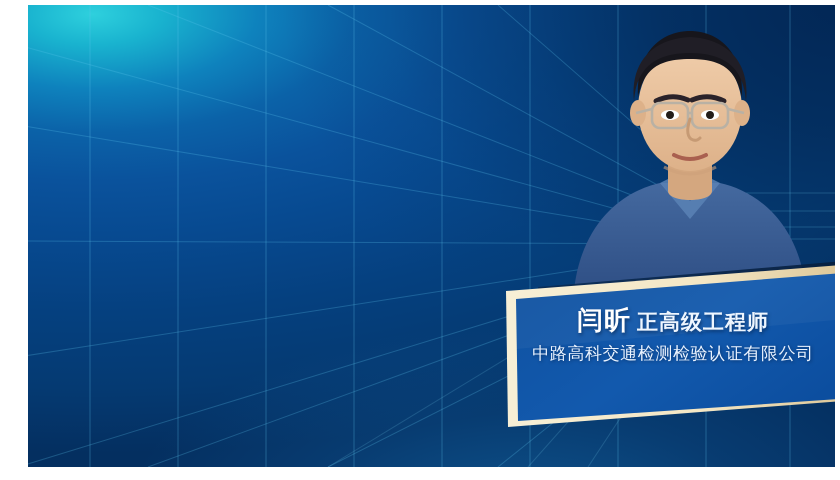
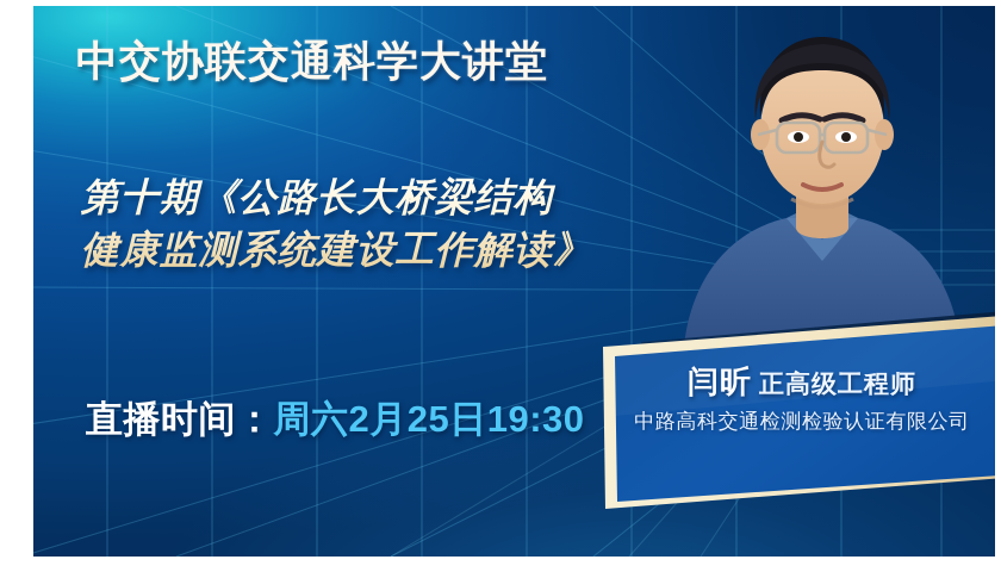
+ 中交协联交通科学大讲堂
+ 第十期《公路长大桥梁结构
+ 健康监测系统建设工作解读》
+ 直播时间：周六2月25日19:30
  闫昕 正高级工程师
  中路高科交通检测检验认证有限公司
